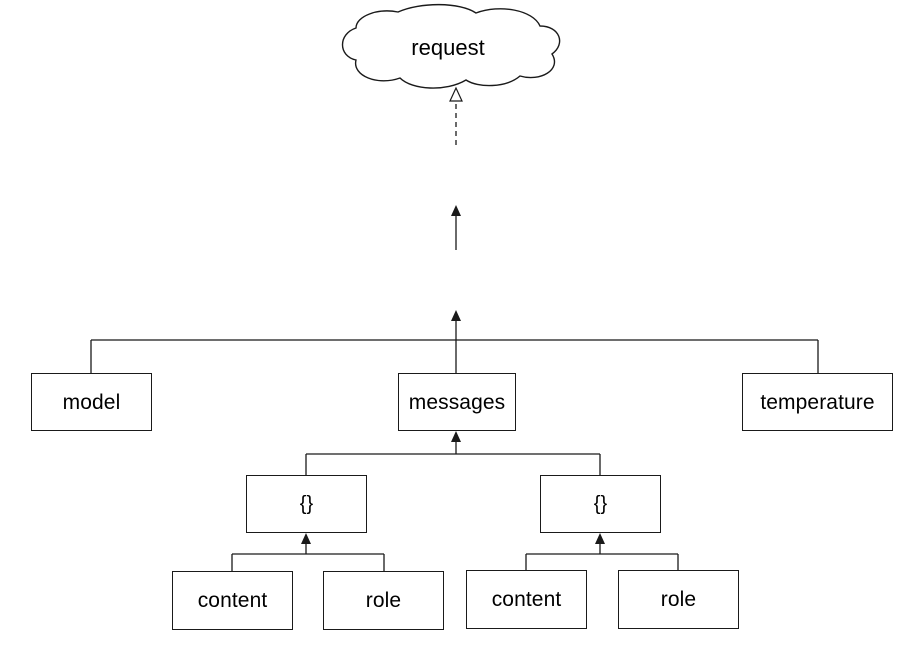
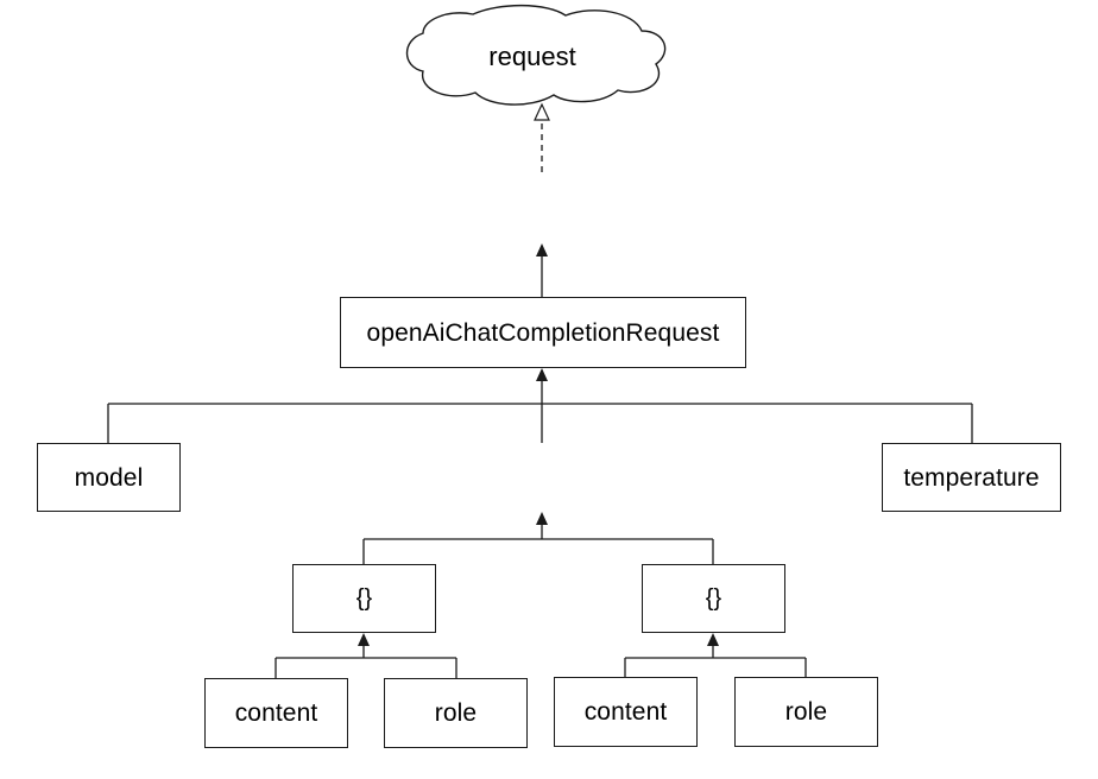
  request
+ openAiChatCompletionRequest
  model
- messages
  temperature
  {}
  {}
  content
  role
  content
  role
